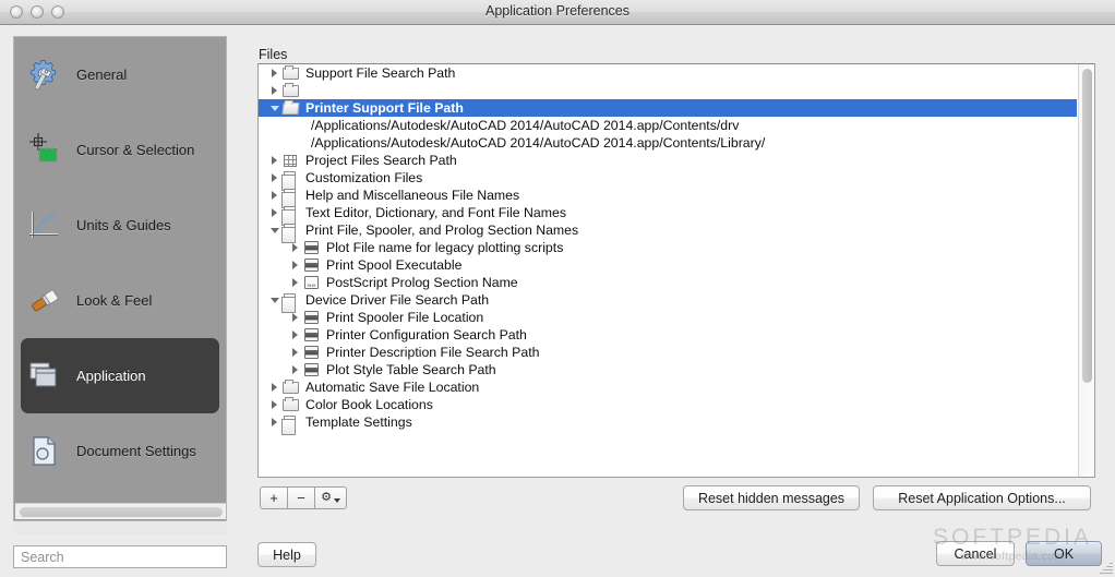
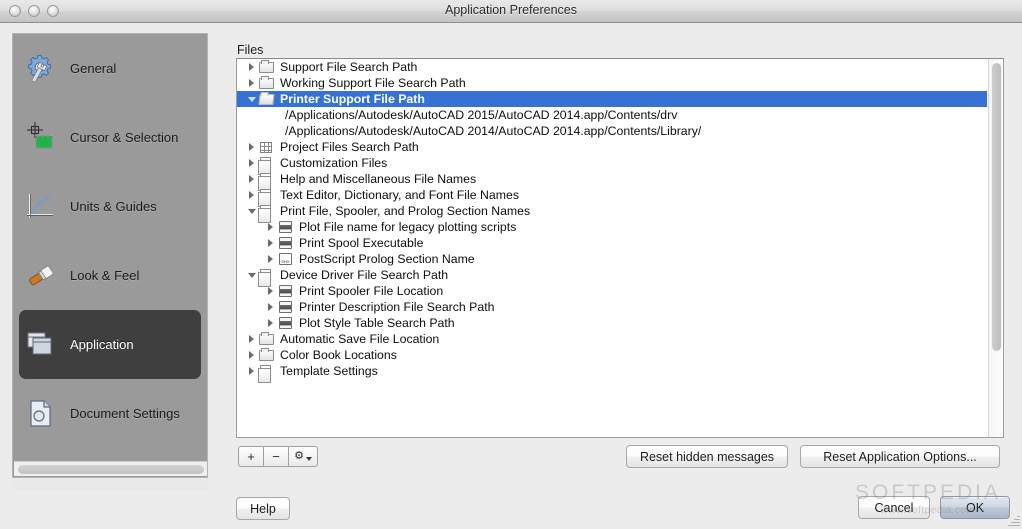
  Application Preferences
  General
  Cursor & Selection
  Units & Guides
  Look & Feel
  Application
  Document Settings
- Search
  Files
  Support File Search Path
+ Working Support File Search Path
  Printer Support File Path
- /Applications/Autodesk/AutoCAD 2014/AutoCAD 2014.app/Contents/drv
+ /Applications/Autodesk/AutoCAD 2015/AutoCAD 2014.app/Contents/drv
  /Applications/Autodesk/AutoCAD 2014/AutoCAD 2014.app/Contents/Library/
  Project Files Search Path
  Customization Files
  Help and Miscellaneous File Names
  Text Editor, Dictionary, and Font File Names
  Print File, Spooler, and Prolog Section Names
  Plot File name for legacy plotting scripts
  Print Spool Executable
  PostScript Prolog Section Name
  Device Driver File Search Path
  Print Spooler File Location
- Printer Configuration Search Path
  Printer Description File Search Path
  Plot Style Table Search Path
  Automatic Save File Location
  Color Book Locations
  Template Settings
  +
  −
  ⚙
  Reset hidden messages
  Reset Application Options...
  Help
  Cancel
  OK
  SOFTPEDIA
  www.softpedia.com
